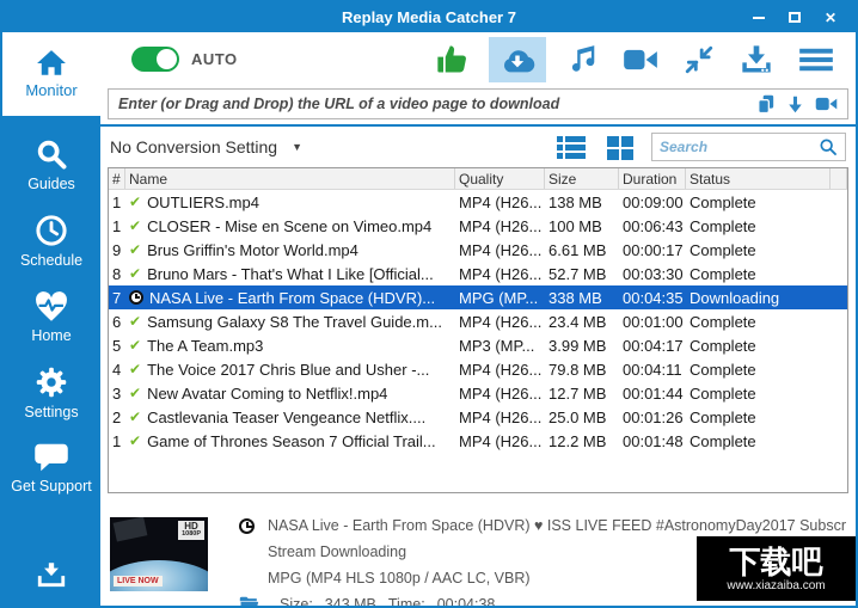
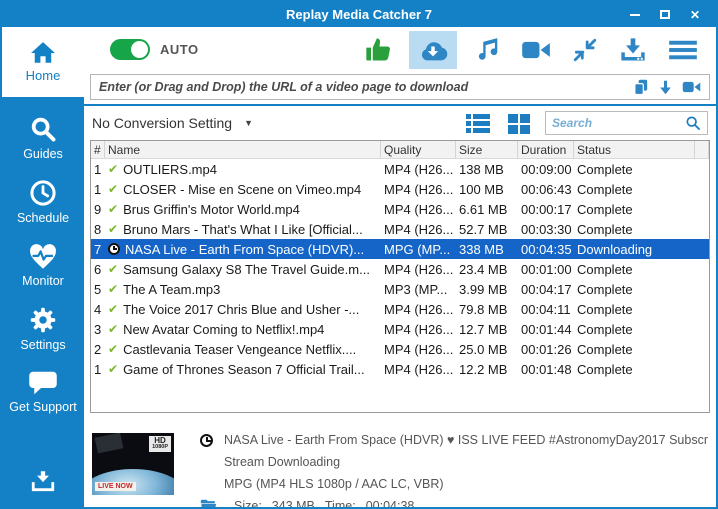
  Replay Media Catcher 7
  ✕
- Monitor
+ Home
  Guides
  Schedule
- Home
+ Monitor
  Settings
  Get Support
  AUTO
  Enter (or Drag and Drop) the URL of a video page to download
  No Conversion Setting
  ▼
  Search
  #
  Name
  Quality
  Size
  Duration
  Status
  1
  ✔
  OUTLIERS.mp4
  MP4 (H26...
  138 MB
  00:09:00
  Complete
  1
  ✔
  CLOSER - Mise en Scene on Vimeo.mp4
  MP4 (H26...
  100 MB
  00:06:43
  Complete
  9
  ✔
  Brus Griffin's Motor World.mp4
  MP4 (H26...
  6.61 MB
  00:00:17
  Complete
  8
  ✔
  Bruno Mars - That's What I Like [Official...
  MP4 (H26...
  52.7 MB
  00:03:30
  Complete
  7
  NASA Live - Earth From Space (HDVR)...
  MPG (MP...
  338 MB
  00:04:35
  Downloading
  6
  ✔
  Samsung Galaxy S8 The Travel Guide.m...
  MP4 (H26...
  23.4 MB
  00:01:00
  Complete
  5
  ✔
  The A Team.mp3
  MP3 (MP...
  3.99 MB
  00:04:17
  Complete
  4
  ✔
  The Voice 2017 Chris Blue and Usher -...
  MP4 (H26...
  79.8 MB
  00:04:11
  Complete
  3
  ✔
  New Avatar Coming to Netflix!.mp4
  MP4 (H26...
  12.7 MB
  00:01:44
  Complete
  2
  ✔
  Castlevania Teaser Vengeance Netflix....
  MP4 (H26...
  25.0 MB
  00:01:26
  Complete
  1
  ✔
  Game of Thrones Season 7 Official Trail...
  MP4 (H26...
  12.2 MB
  00:01:48
  Complete
  HD
  NASA Live - Earth From Space (HDVR) ♥ ISS LIVE FEED #AstronomyDay2017 Subscr
  Stream Downloading
  MPG (MP4 HLS 1080p / AAC LC, VBR)
  Size:
  343 MB
  Time:
  00:04:38
- 下载吧
- www.xiazaiba.com
